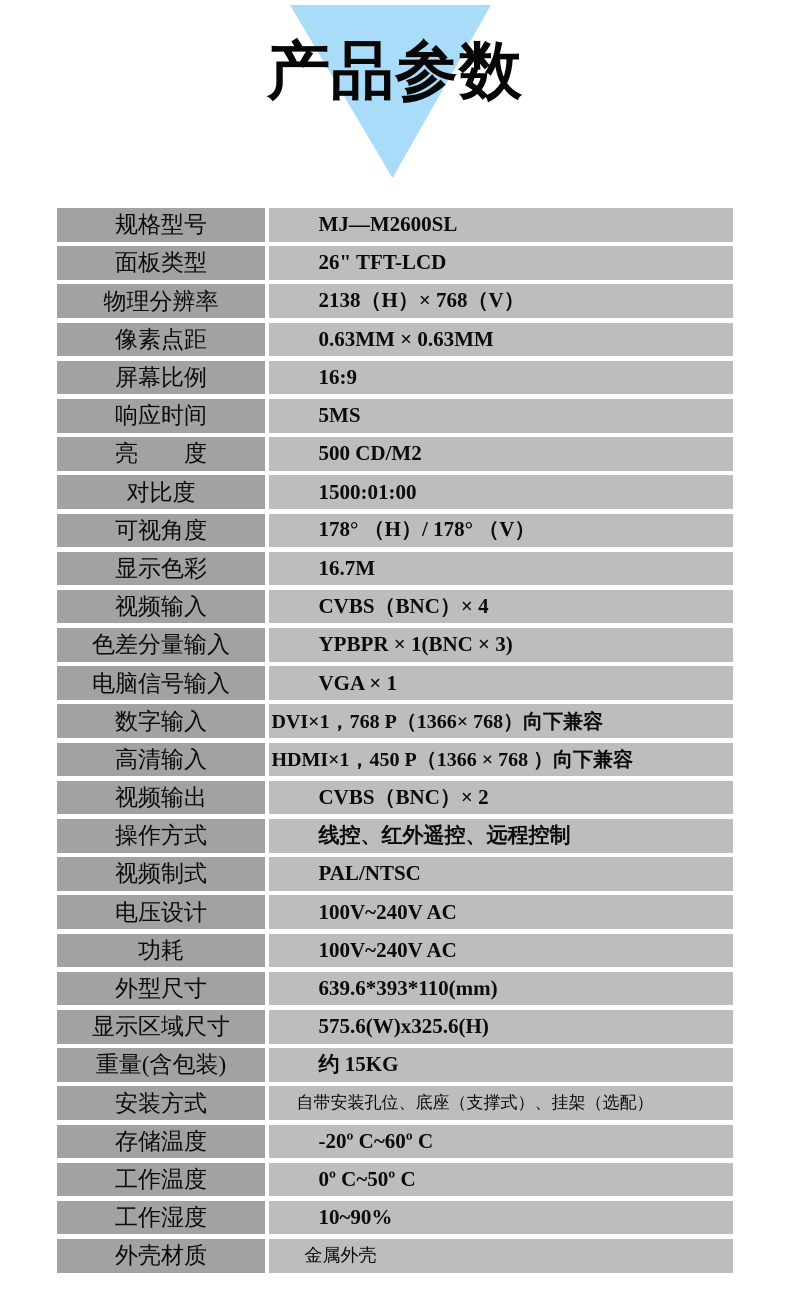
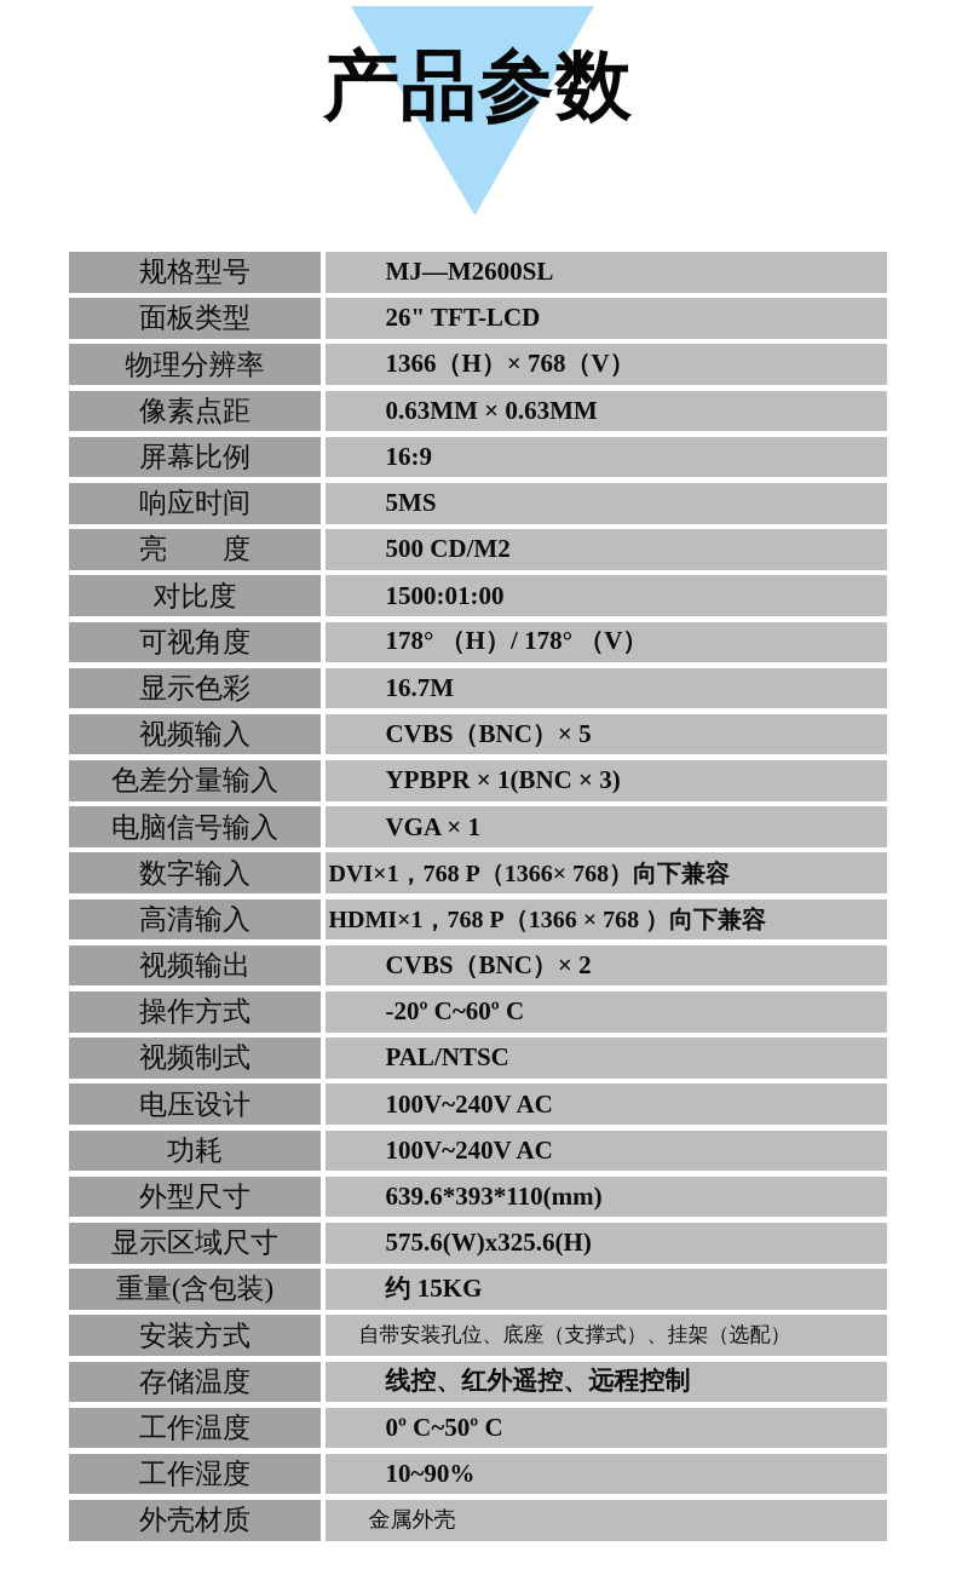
  产品参数
  规格型号
  MJ—M2600SL
  面板类型
  26" TFT-LCD
  物理分辨率
- 2138（H）× 768（V）
+ 1366（H）× 768（V）
  像素点距
  0.63MM × 0.63MM
  屏幕比例
  16:9
  响应时间
  5MS
  亮 度
  500 CD/M2
  对比度
  1500:01:00
  可视角度
  178° （H）/ 178° （V）
  显示色彩
  16.7M
  视频输入
- CVBS（BNC）× 4
+ CVBS（BNC）× 5
  色差分量输入
  YPBPR × 1(BNC × 3)
  电脑信号输入
  VGA × 1
  数字输入
  DVI×1，768 P（1366× 768）向下兼容
  高清输入
- HDMI×1，450 P（1366 × 768 ）向下兼容
+ HDMI×1，768 P（1366 × 768 ）向下兼容
  视频输出
  CVBS（BNC）× 2
  操作方式
- 线控、红外遥控、远程控制
+ -20º C~60º C
  视频制式
  PAL/NTSC
  电压设计
  100V~240V AC
  功耗
  100V~240V AC
  外型尺寸
  639.6*393*110(mm)
  显示区域尺寸
  575.6(W)x325.6(H)
  重量(含包装)
  约 15KG
  安装方式
  自带安装孔位、底座（支撑式）、挂架（选配）
  存储温度
- -20º C~60º C
+ 线控、红外遥控、远程控制
  工作温度
  0º C~50º C
  工作湿度
  10~90%
  外壳材质
  金属外壳
